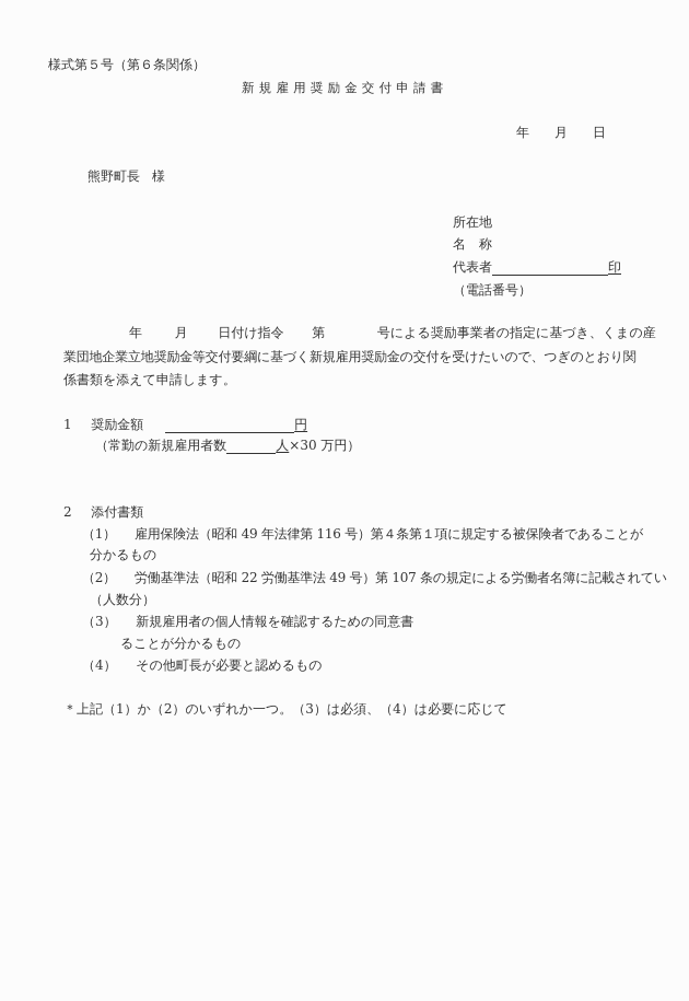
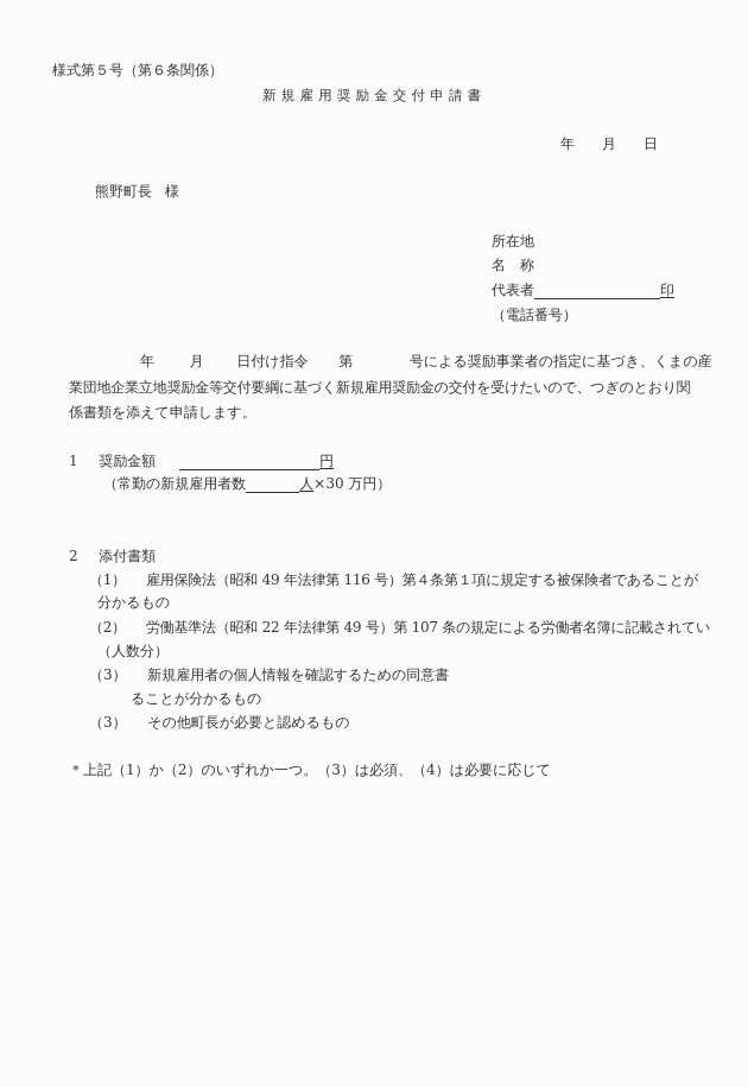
  様式第５号（第６条関係）
  新規雇用奨励金交付申請書
  年
  月
  日
  熊野町長
  様
  所在地
  名 称
  代表者 印
  （電話番号）
  年 月 日付け指令 第 号による奨励事業者の指定に基づき、くまの産
  業団地企業立地奨励金等交付要綱に基づく新規雇用奨励金の交付を受けたいので、つぎのとおり関
  係書類を添えて申請します。
  1 奨励金額 円
  （常勤の新規雇用者数 人×30 万円）
  2 添付書類
  （1） 雇用保険法（昭和 49 年法律第 116 号）第４条第１項に規定する被保険者であることが
  分かるもの
- （2） 労働基準法（昭和 22 労働基準法 49 号）第 107 条の規定による労働者名簿に記載されてい
+ （2） 労働基準法（昭和 22 年法律第 49 号）第 107 条の規定による労働者名簿に記載されてい
  （人数分）
  （3） 新規雇用者の個人情報を確認するための同意書
  ることが分かるもの
- （4） その他町長が必要と認めるもの
+ （3） その他町長が必要と認めるもの
  ＊上記（1）か（2）のいずれか一つ。（3）は必須、（4）は必要に応じて
